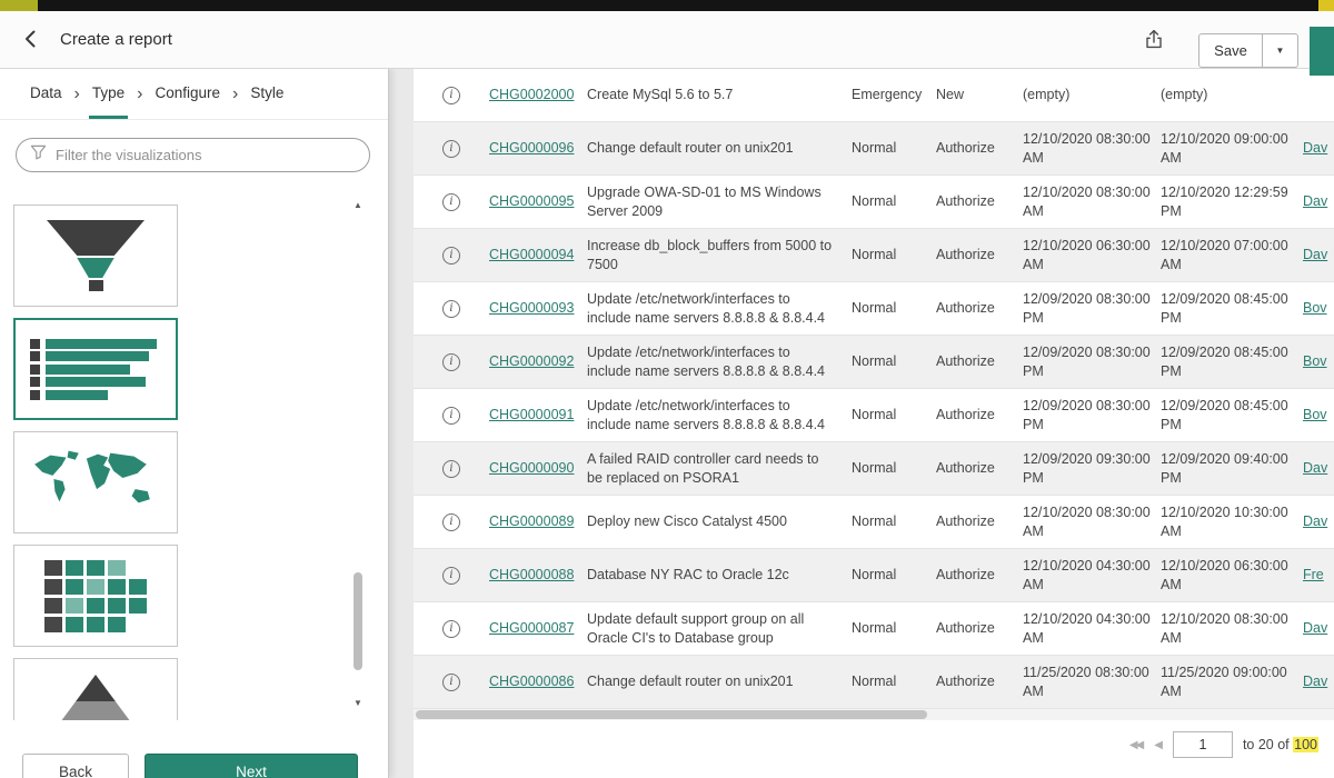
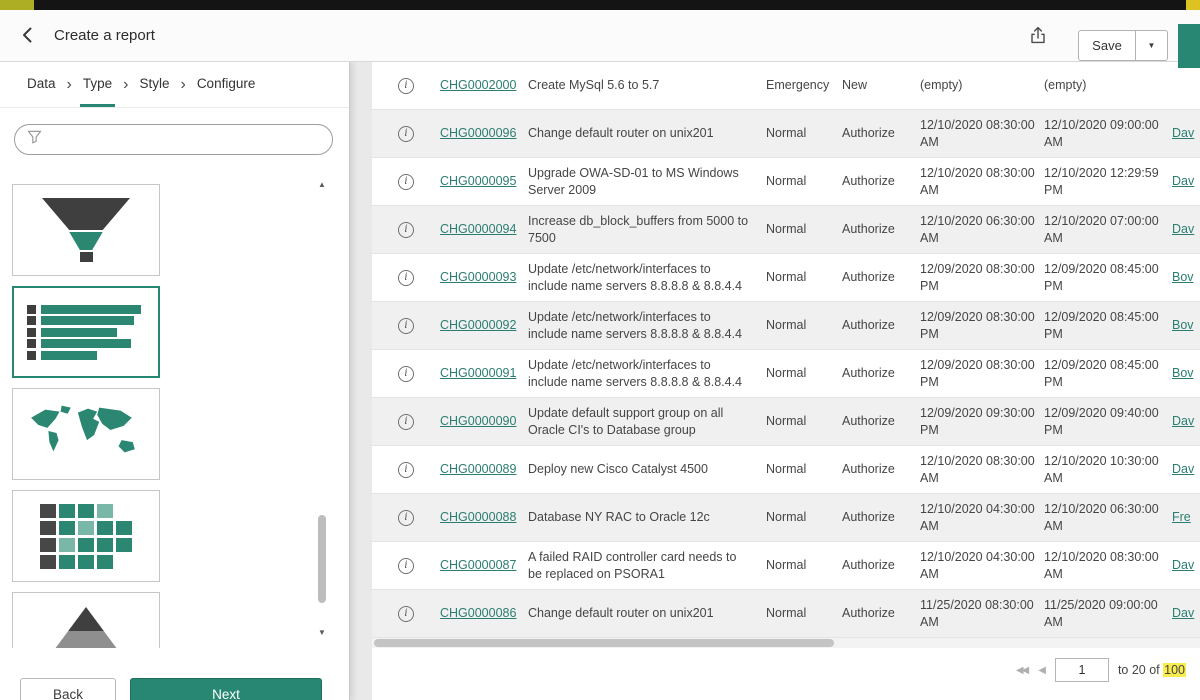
  Create a report
  Save
  ▼
  Data
  ›
  Type
  ›
- Configure
+ Style
  ›
- Style
+ Configure
- Filter the visualizations
  ▲
  ▼
  Back
  Next
  i
  CHG0002000
  Create MySql 5.6 to 5.7
  Emergency
  New
  (empty)
  (empty)
  i
  CHG0000096
  Change default router on unix201
  Normal
  Authorize
  12/10/2020 08:30:00
  AM
  12/10/2020 09:00:00
  AM
  Dav
  i
  CHG0000095
  Upgrade OWA-SD-01 to MS Windows Server 2009
  Normal
  Authorize
  12/10/2020 08:30:00
  AM
  12/10/2020 12:29:59
  PM
  Dav
  i
  CHG0000094
  Increase db_block_buffers from 5000 to 7500
  Normal
  Authorize
  12/10/2020 06:30:00
  AM
  12/10/2020 07:00:00
  AM
  Dav
  i
  CHG0000093
  Update /etc/network/interfaces to include name servers 8.8.8.8 & 8.8.4.4
  Normal
  Authorize
  12/09/2020 08:30:00
  PM
  12/09/2020 08:45:00
  PM
  Bov
  i
  CHG0000092
  Update /etc/network/interfaces to include name servers 8.8.8.8 & 8.8.4.4
  Normal
  Authorize
  12/09/2020 08:30:00
  PM
  12/09/2020 08:45:00
  PM
  Bov
  i
  CHG0000091
  Update /etc/network/interfaces to include name servers 8.8.8.8 & 8.8.4.4
  Normal
  Authorize
  12/09/2020 08:30:00
  PM
  12/09/2020 08:45:00
  PM
  Bov
  i
  CHG0000090
- A failed RAID controller card needs to be replaced on PSORA1
+ Update default support group on all Oracle CI's to Database group
  Normal
  Authorize
  12/09/2020 09:30:00
  PM
  12/09/2020 09:40:00
  PM
  Dav
  i
  CHG0000089
  Deploy new Cisco Catalyst 4500
  Normal
  Authorize
  12/10/2020 08:30:00
  AM
  12/10/2020 10:30:00
  AM
  Dav
  i
  CHG0000088
  Database NY RAC to Oracle 12c
  Normal
  Authorize
  12/10/2020 04:30:00
  AM
  12/10/2020 06:30:00
  AM
  Fre
  i
  CHG0000087
- Update default support group on all Oracle CI's to Database group
+ A failed RAID controller card needs to be replaced on PSORA1
  Normal
  Authorize
  12/10/2020 04:30:00
  AM
  12/10/2020 08:30:00
  AM
  Dav
  i
  CHG0000086
  Change default router on unix201
  Normal
  Authorize
  11/25/2020 08:30:00
  AM
  11/25/2020 09:00:00
  AM
  Dav
  ◀◀
  ◀
  1
  to 20 of 100
